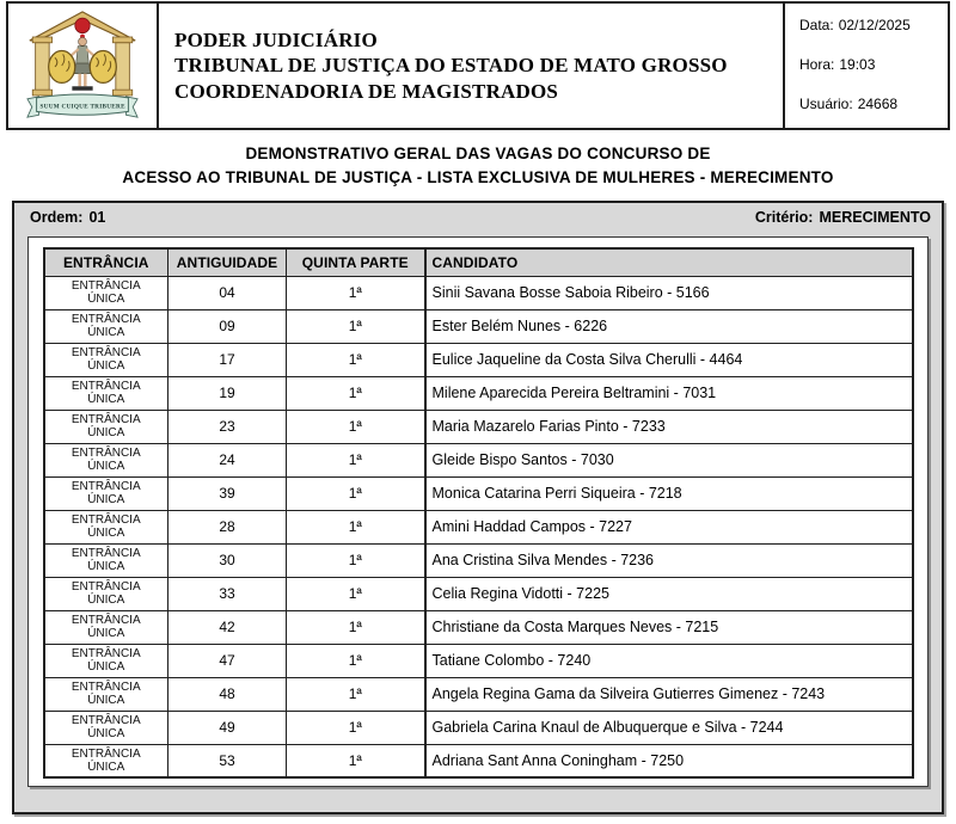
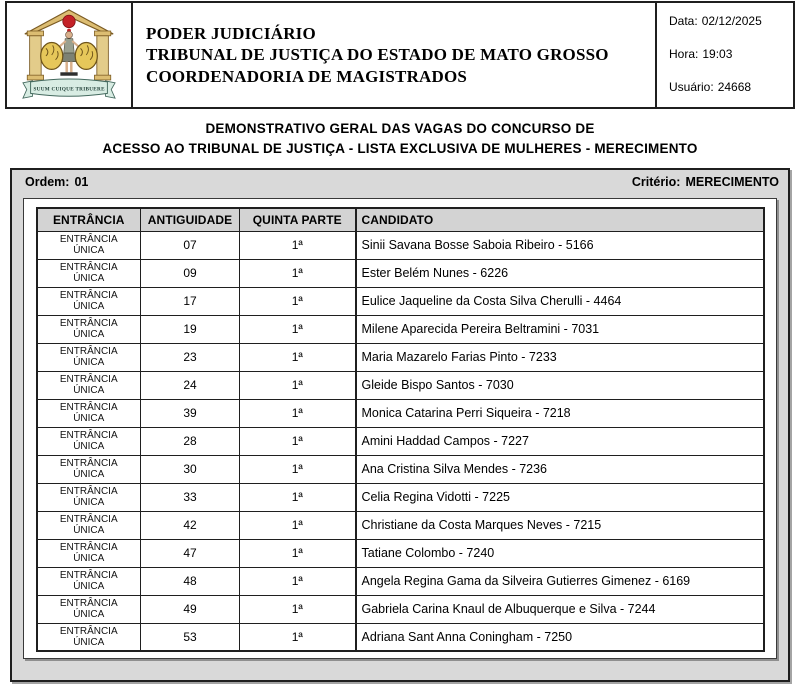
  PODER JUDICIÁRIO
  TRIBUNAL DE JUSTIÇA DO ESTADO DE MATO GROSSO
  COORDENADORIA DE MAGISTRADOS
  Data: 02/12/2025
  Hora: 19:03
  Usuário: 24668
  DEMONSTRATIVO GERAL DAS VAGAS DO CONCURSO DE
  ACESSO AO TRIBUNAL DE JUSTIÇA - LISTA EXCLUSIVA DE MULHERES - MERECIMENTO
  Ordem: 01
  Critério: MERECIMENTO
  ENTRÂNCIA	ANTIGUIDADE	QUINTA PARTE	CANDIDATO
- ENTRÂNCIA ÚNICA	04	1ª	Sinii Savana Bosse Saboia Ribeiro - 5166
+ ENTRÂNCIA ÚNICA	07	1ª	Sinii Savana Bosse Saboia Ribeiro - 5166
  ENTRÂNCIA ÚNICA	09	1ª	Ester Belém Nunes - 6226
  ENTRÂNCIA ÚNICA	17	1ª	Eulice Jaqueline da Costa Silva Cherulli - 4464
  ENTRÂNCIA ÚNICA	19	1ª	Milene Aparecida Pereira Beltramini - 7031
  ENTRÂNCIA ÚNICA	23	1ª	Maria Mazarelo Farias Pinto - 7233
  ENTRÂNCIA ÚNICA	24	1ª	Gleide Bispo Santos - 7030
  ENTRÂNCIA ÚNICA	39	1ª	Monica Catarina Perri Siqueira - 7218
  ENTRÂNCIA ÚNICA	28	1ª	Amini Haddad Campos - 7227
  ENTRÂNCIA ÚNICA	30	1ª	Ana Cristina Silva Mendes - 7236
  ENTRÂNCIA ÚNICA	33	1ª	Celia Regina Vidotti - 7225
  ENTRÂNCIA ÚNICA	42	1ª	Christiane da Costa Marques Neves - 7215
  ENTRÂNCIA ÚNICA	47	1ª	Tatiane Colombo - 7240
- ENTRÂNCIA ÚNICA	48	1ª	Angela Regina Gama da Silveira Gutierres Gimenez - 7243
+ ENTRÂNCIA ÚNICA	48	1ª	Angela Regina Gama da Silveira Gutierres Gimenez - 6169
  ENTRÂNCIA ÚNICA	49	1ª	Gabriela Carina Knaul de Albuquerque e Silva - 7244
  ENTRÂNCIA ÚNICA	53	1ª	Adriana Sant Anna Coningham - 7250
